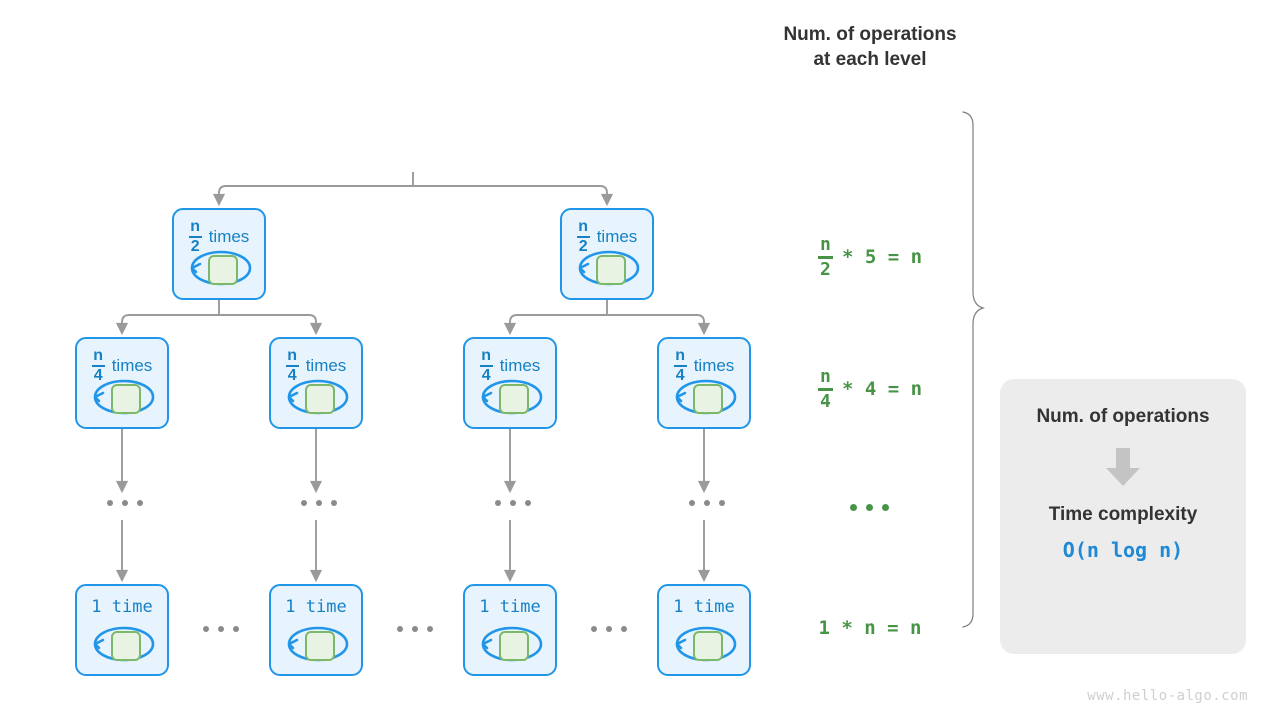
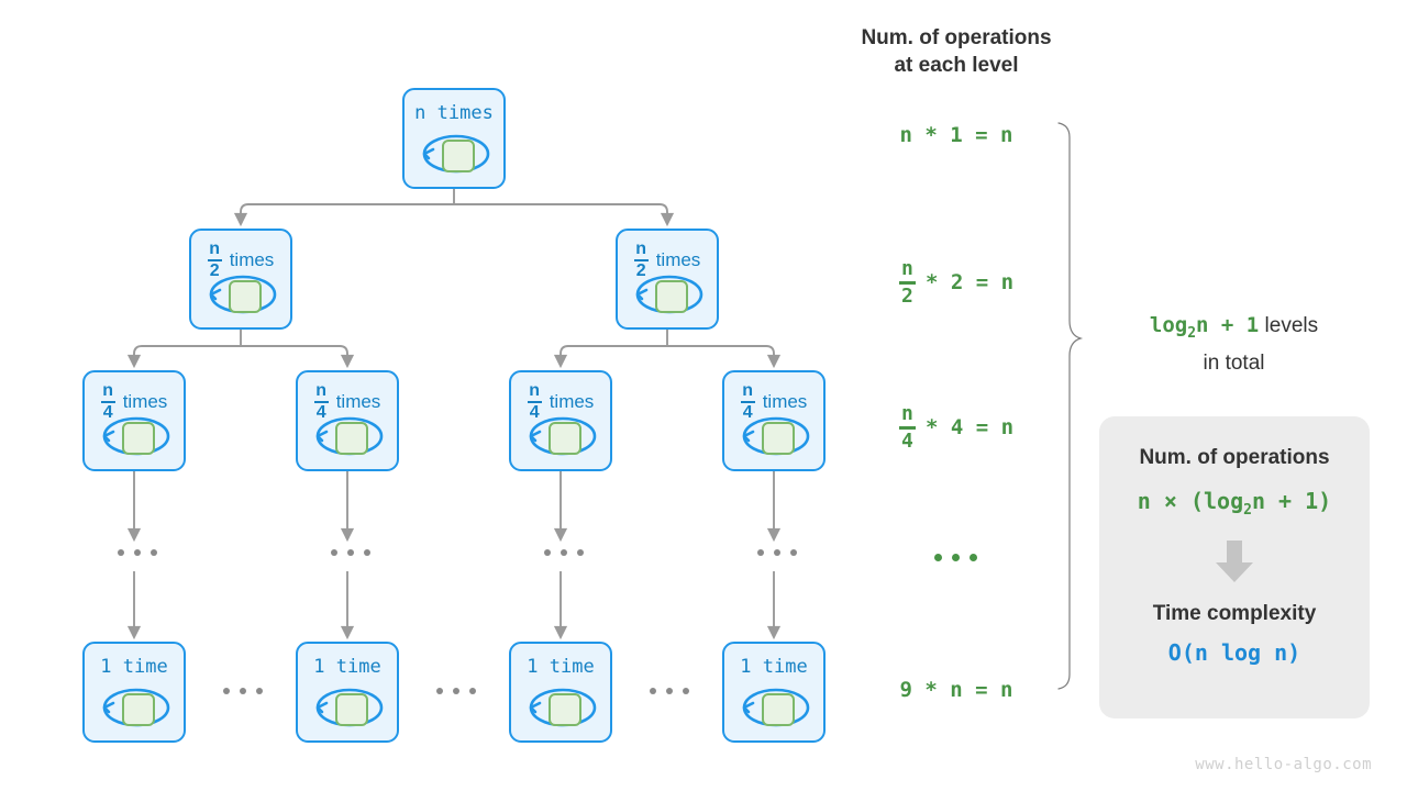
+ n times
  n
  2
  times
  n
  2
  times
  n
  4
  times
  n
  4
  times
  n
  4
  times
  n
  4
  times
  1 time
  1 time
  1 time
  1 time
  Num. of operations
  at each level
+ n * 1 = n
  n
  2
- * 5 = n
+ * 2 = n
  n
  4
  * 4 = n
- 1 * n = n
+ 9 * n = n
+ log2n + 1 levels
+ in total
  Num. of operations
+ n × (log2n + 1)
  Time complexity
  O(n log n)
  www.hello-algo.com
